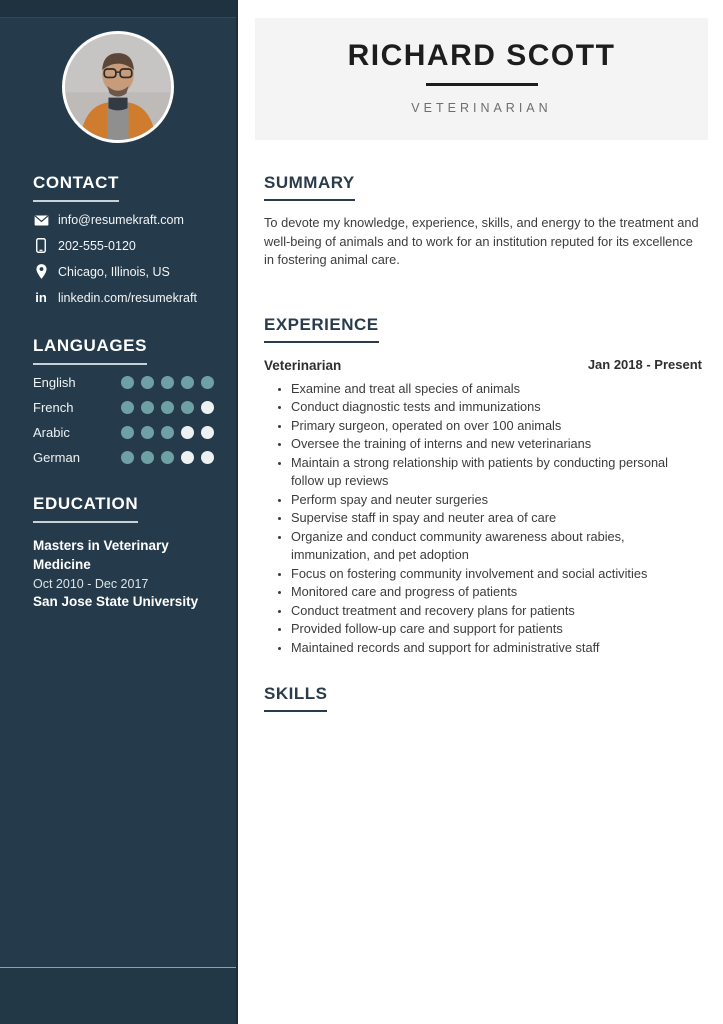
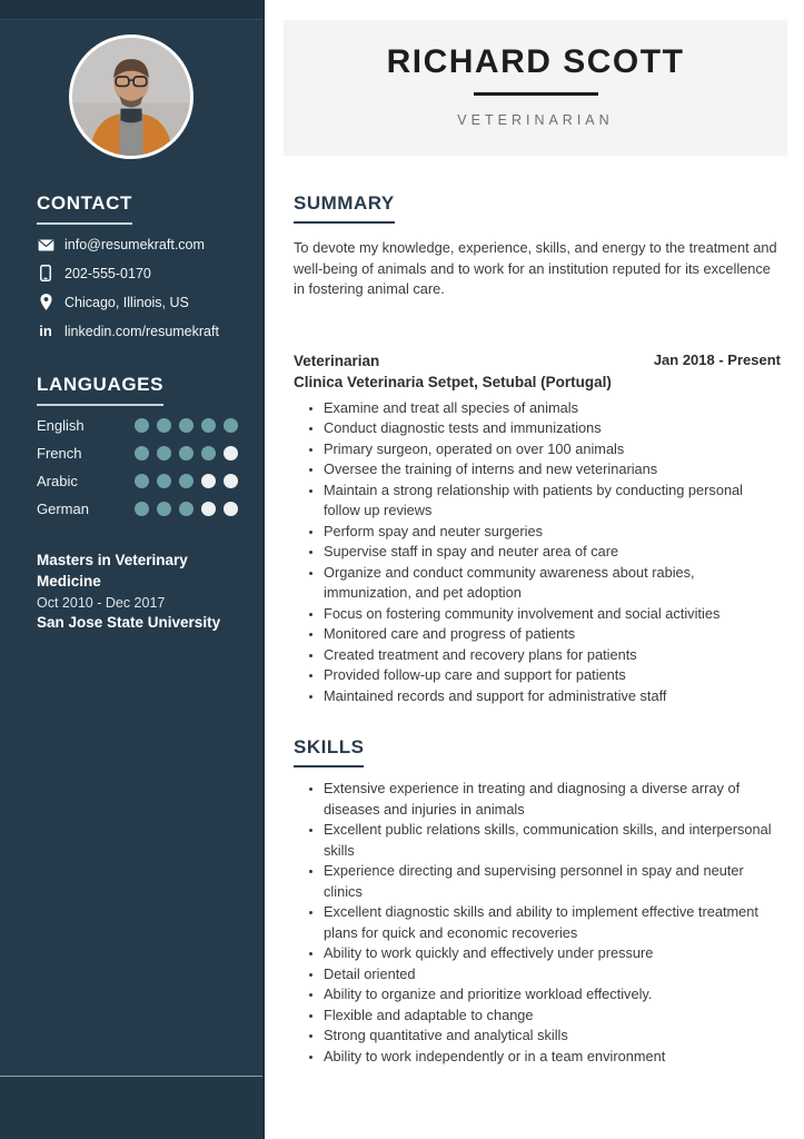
  CONTACT
  info@resumekraft.com
- 202-555-0120
+ 202-555-0170
  Chicago, Illinois, US
  in
  linkedin.com/resumekraft
  LANGUAGES
  English
  French
  Arabic
  German
- EDUCATION
  Masters in Veterinary Medicine
  Oct 2010 - Dec 2017
  San Jose State University
  RICHARD SCOTT
  VETERINARIAN
  SUMMARY
  To devote my knowledge, experience, skills, and energy to the treatment and well-being of animals and to work for an institution reputed for its excellence in fostering animal care.
- EXPERIENCE
  Veterinarian
+ Clinica Veterinaria Setpet, Setubal (Portugal)
  Jan 2018 - Present
  Examine and treat all species of animals
  Conduct diagnostic tests and immunizations
  Primary surgeon, operated on over 100 animals
  Oversee the training of interns and new veterinarians
  Maintain a strong relationship with patients by conducting personal follow up reviews
  Perform spay and neuter surgeries
  Supervise staff in spay and neuter area of care
  Organize and conduct community awareness about rabies, immunization, and pet adoption
  Focus on fostering community involvement and social activities
  Monitored care and progress of patients
- Conduct treatment and recovery plans for patients
+ Created treatment and recovery plans for patients
  Provided follow-up care and support for patients
  Maintained records and support for administrative staff
  SKILLS
+ Extensive experience in treating and diagnosing a diverse array of diseases and injuries in animals
+ Excellent public relations skills, communication skills, and interpersonal skills
+ Experience directing and supervising personnel in spay and neuter clinics
+ Excellent diagnostic skills and ability to implement effective treatment plans for quick and economic recoveries
+ Ability to work quickly and effectively under pressure
+ Detail oriented
+ Ability to organize and prioritize workload effectively.
+ Flexible and adaptable to change
+ Strong quantitative and analytical skills
+ Ability to work independently or in a team environment
